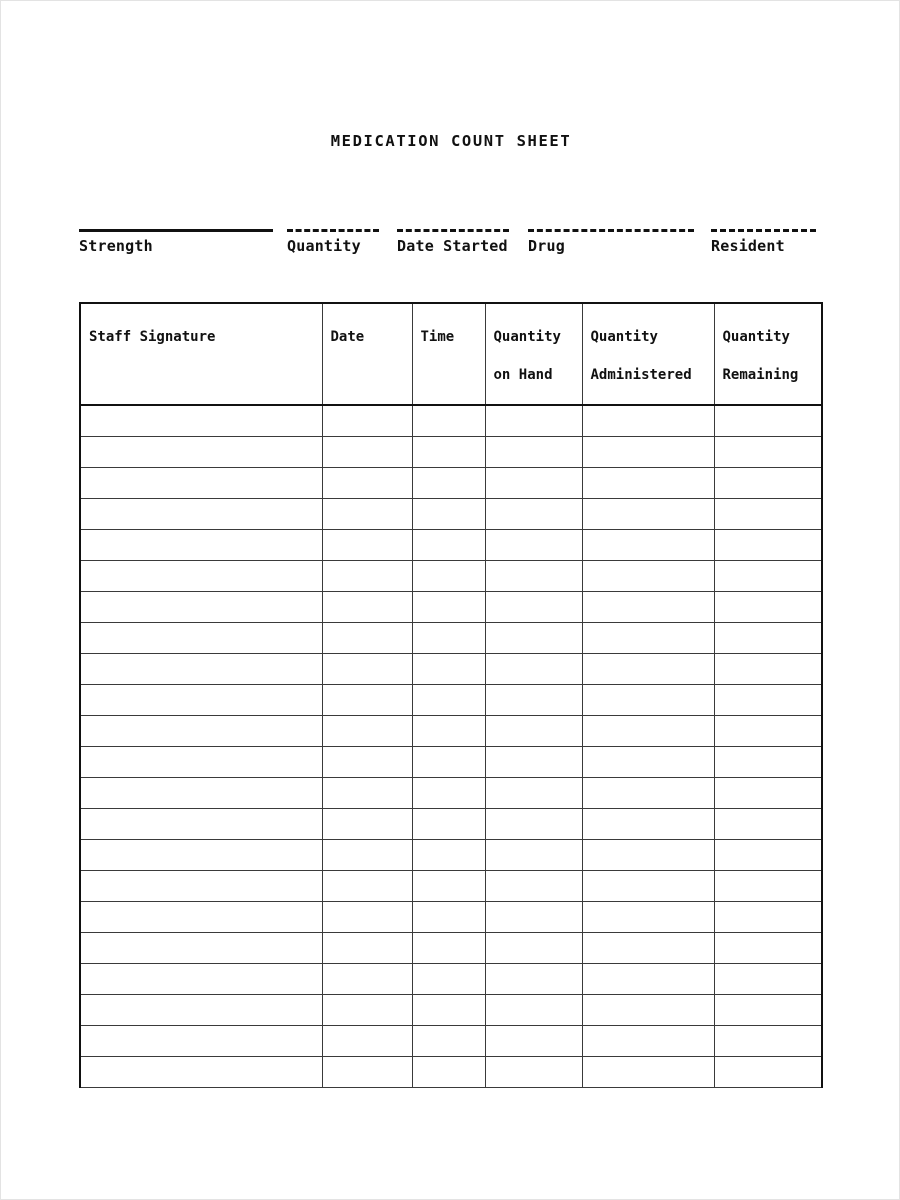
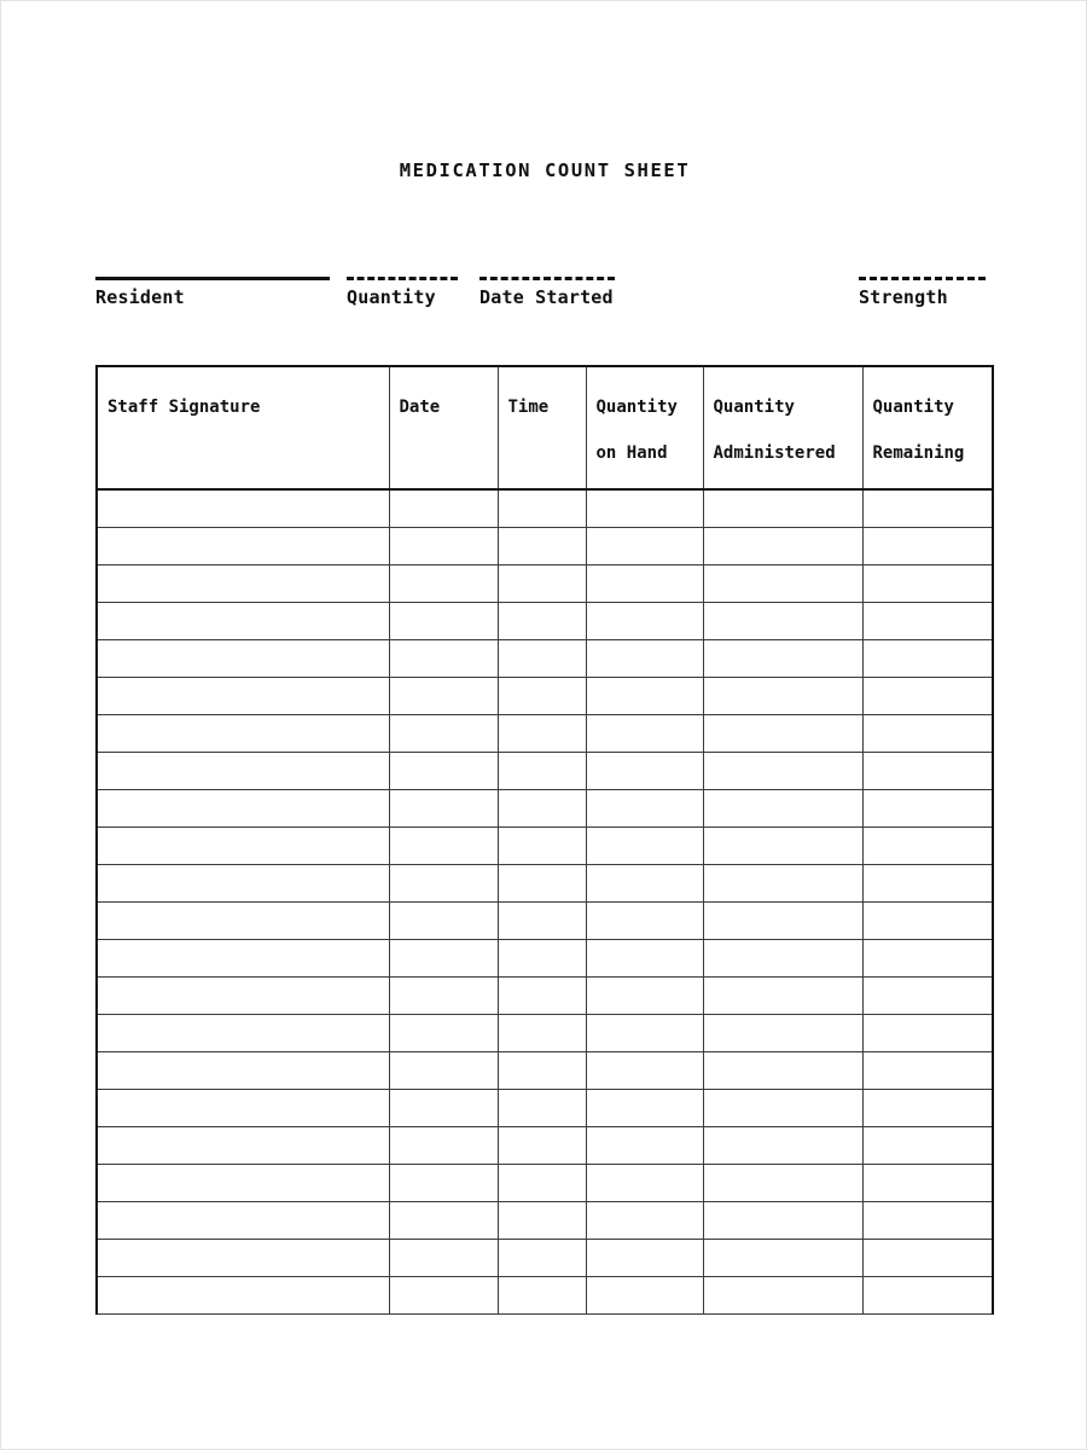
  MEDICATION COUNT SHEET
- Strength
+ Resident
  Quantity
  Date Started
- Drug
- Resident
+ Strength
  Staff Signature	Date	Time	Quantity on Hand	Quantity Administered	Quantity Remaining
